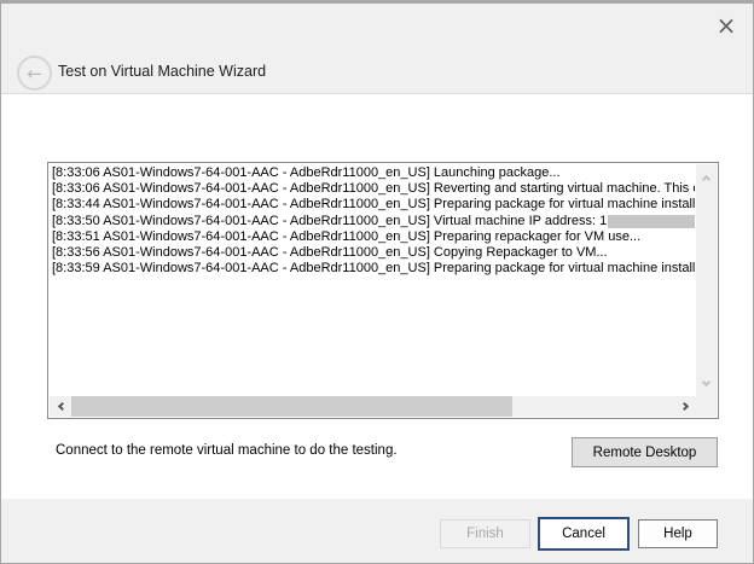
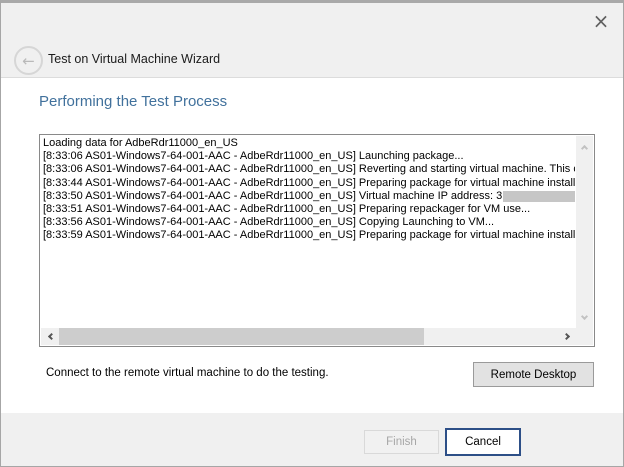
  ×
  ←
  Test on Virtual Machine Wizard
+ Performing the Test Process
+ Loading data for AdbeRdr11000_en_US
  [8:33:06 AS01-Windows7-64-001-AAC - AdbeRdr11000_en_US] Launching package...
  [8:33:06 AS01-Windows7-64-001-AAC - AdbeRdr11000_en_US] Reverting and starting virtual machine. This
  [8:33:44 AS01-Windows7-64-001-AAC - AdbeRdr11000_en_US] Preparing package for virtual machine install
- [8:33:50 AS01-Windows7-64-001-AAC - AdbeRdr11000_en_US] Virtual machine IP address: 1
+ [8:33:50 AS01-Windows7-64-001-AAC - AdbeRdr11000_en_US] Virtual machine IP address: 3
  [8:33:51 AS01-Windows7-64-001-AAC - AdbeRdr11000_en_US] Preparing repackager for VM use...
- [8:33:56 AS01-Windows7-64-001-AAC - AdbeRdr11000_en_US] Copying Repackager to VM...
+ [8:33:56 AS01-Windows7-64-001-AAC - AdbeRdr11000_en_US] Copying Launching to VM...
  [8:33:59 AS01-Windows7-64-001-AAC - AdbeRdr11000_en_US] Preparing package for virtual machine install
  Connect to the remote virtual machine to do the testing.
  Remote Desktop
  Finish
  Cancel
- Help
